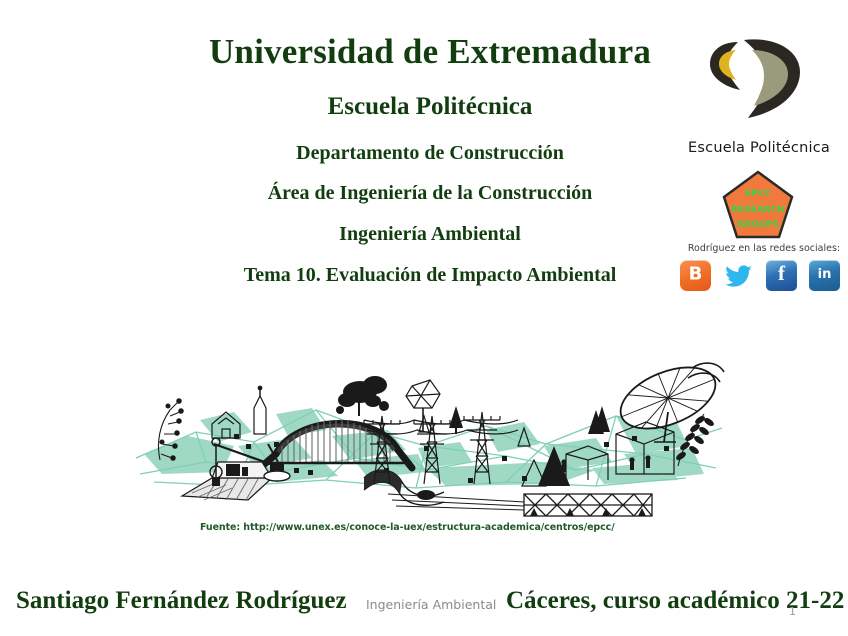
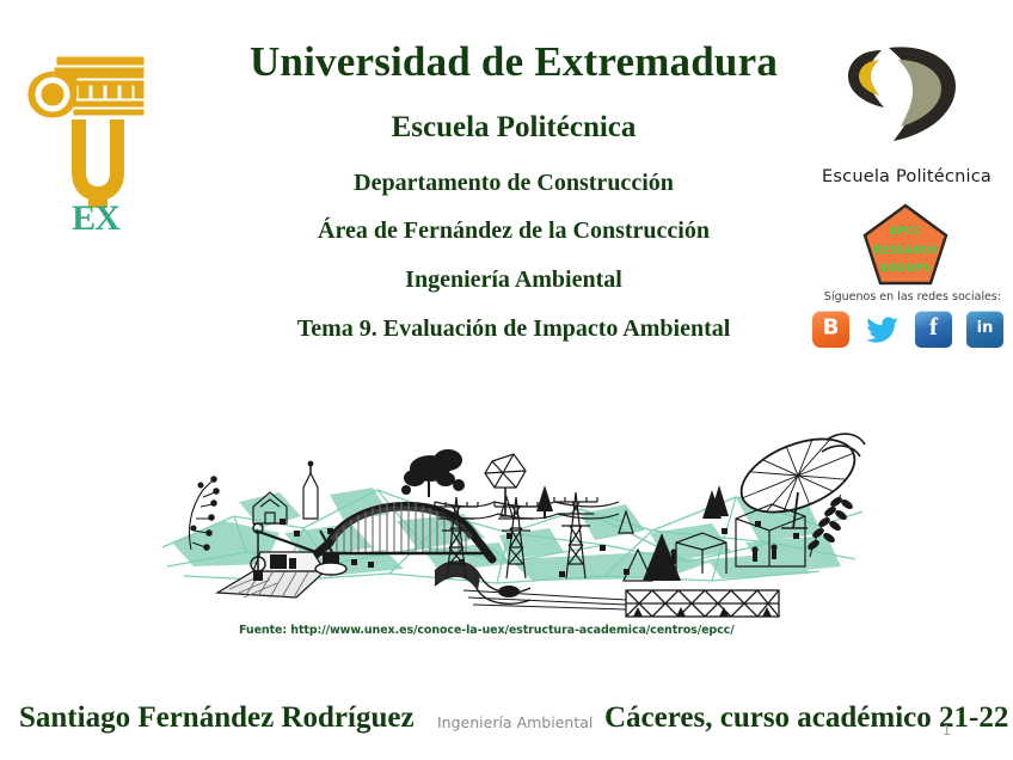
+ EX
  Universidad de Extremadura
  Escuela Politécnica
  Departamento de Construcción
- Área de Ingeniería de la Construcción
+ Área de Fernández de la Construcción
  Ingeniería Ambiental
- Tema 10. Evaluación de Impacto Ambiental
+ Tema 9. Evaluación de Impacto Ambiental
  Escuela Politécnica
  EPCC
  RESEARCH
  GROUPS
- Rodríguez en las redes sociales:
+ Síguenos en las redes sociales:
  Fuente: http://www.unex.es/conoce-la-uex/estructura-academica/centros/epcc/
  Santiago Fernández Rodríguez
  Ingeniería Ambiental
  Cáceres, curso académico 21-22
  1
